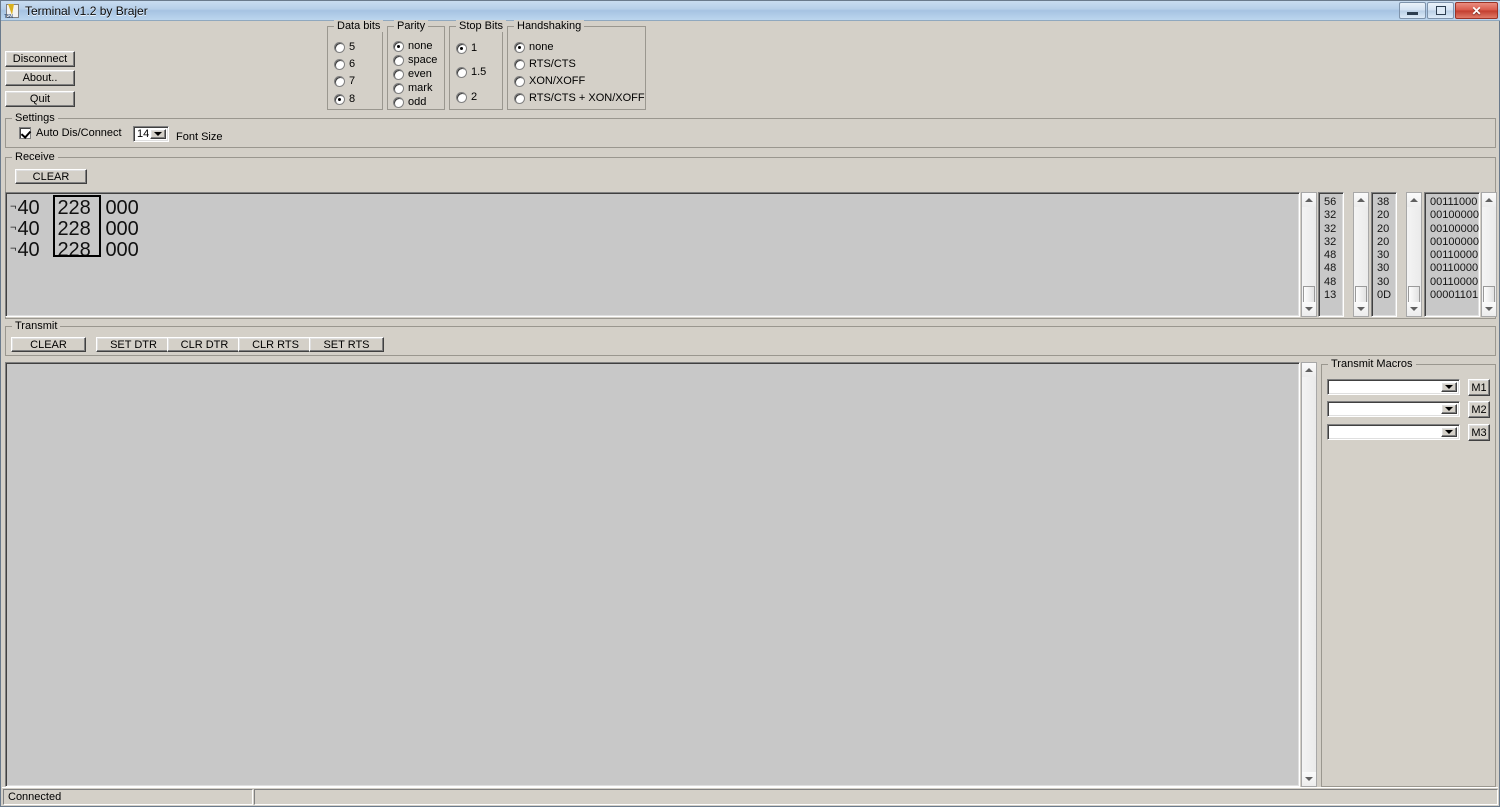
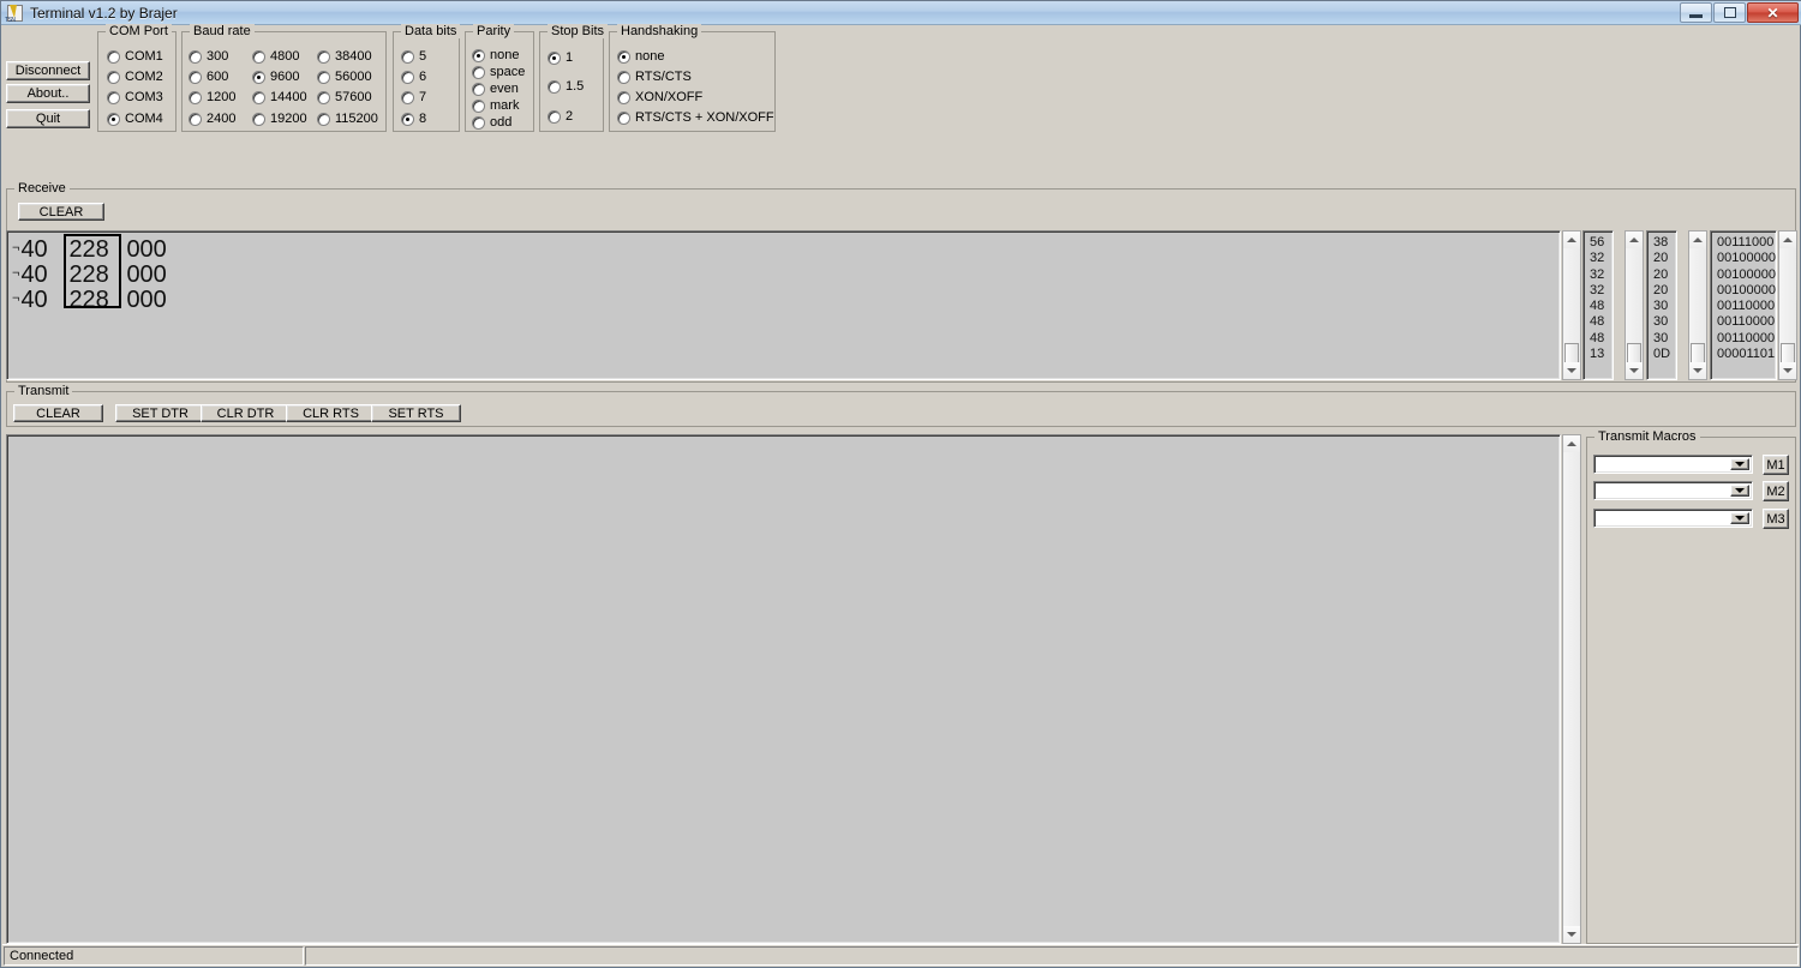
  Terminal v1.2 by Brajer
  ✕
  Disconnect
  About..
  Quit
+ COM Port
+ COM1
+ COM2
+ COM3
+ COM4
+ Baud rate
+ 300
+ 600
+ 1200
+ 2400
+ 4800
+ 9600
+ 14400
+ 19200
+ 38400
+ 56000
+ 57600
+ 115200
  Data bits
  5
  6
  7
  8
  Parity
  none
  space
  even
  mark
  odd
  Stop Bits
  1
  1.5
  2
  Handshaking
  none
  RTS/CTS
  XON/XOFF
  RTS/CTS + XON/XOFF
- Settings
- Auto Dis/Connect
- 14
- Font Size
  Receive
  CLEAR
  ¬
  40
  228
  000
  ¬
  40
  228
  000
  ¬
  40
  228
  000
  56
  32
  32
  32
  48
  48
  48
  13
  38
  20
  20
  20
  30
  30
  30
  0D
  00111000
  00100000
  00100000
  00100000
  00110000
  00110000
  00110000
  00001101
  Transmit
  CLEAR
  SET DTR
  CLR DTR
  CLR RTS
  SET RTS
  Transmit Macros
  M1
  M2
  M3
  Connected
